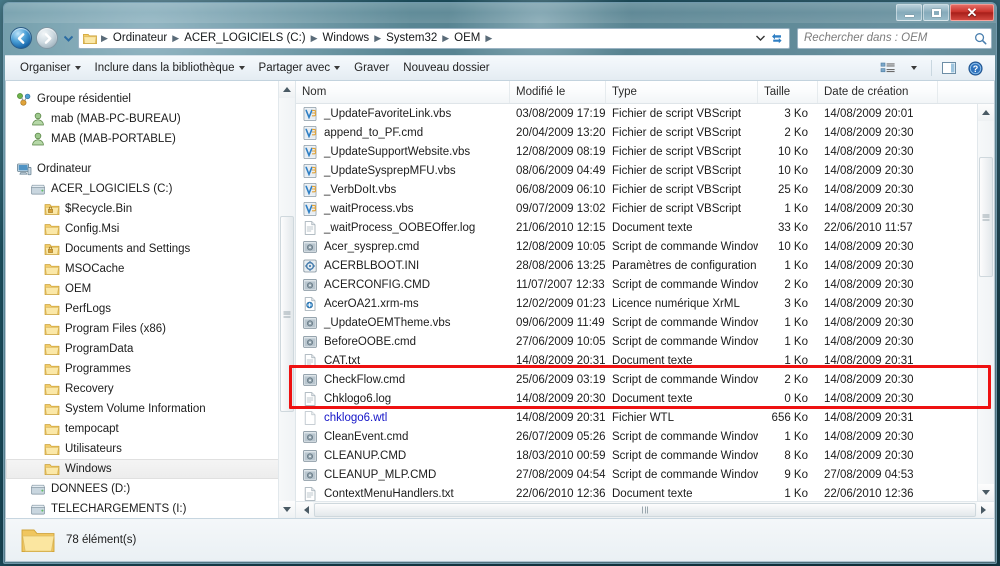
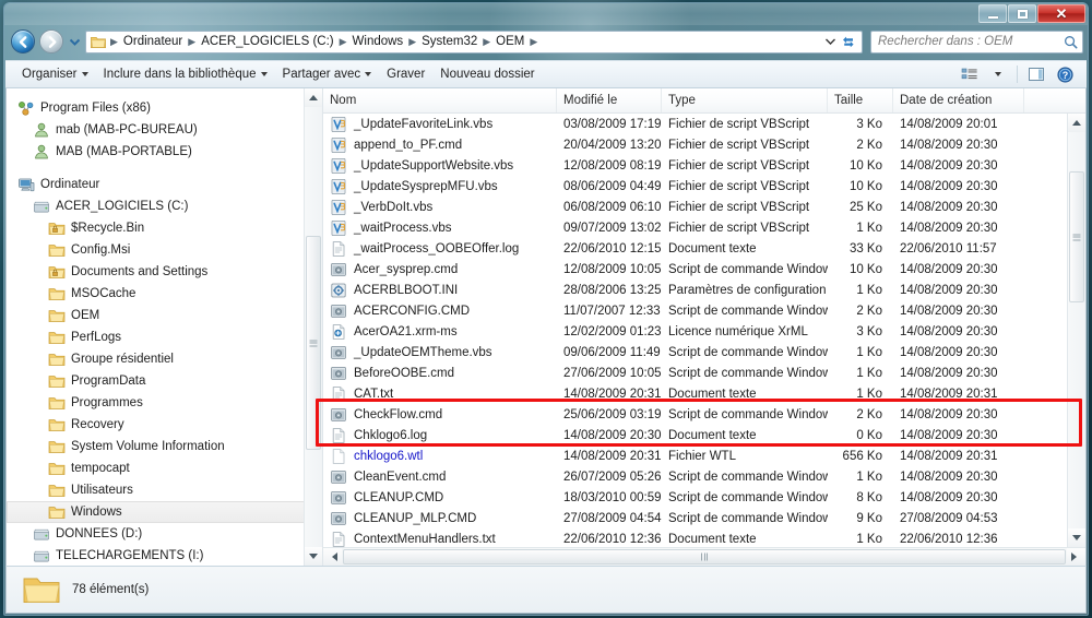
  ✕
  ▶
  Ordinateur
  ▶
  ACER_LOGICIELS (C:)
  ▶
  Windows
  ▶
  System32
  ▶
  OEM
  ▶
  Rechercher dans : OEM
  Organiser
  Inclure dans la bibliothèque
  Partager avec
  Graver
  Nouveau dossier
  ?
- Groupe résidentiel
+ Program Files (x86)
  mab (MAB-PC-BUREAU)
  MAB (MAB-PORTABLE)
  Ordinateur
  ACER_LOGICIELS (C:)
  $Recycle.Bin
  Config.Msi
  Documents and Settings
  MSOCache
  OEM
  PerfLogs
- Program Files (x86)
+ Groupe résidentiel
  ProgramData
  Programmes
  Recovery
  System Volume Information
  tempocapt
  Utilisateurs
  Windows
  DONNEES (D:)
  TELECHARGEMENTS (I:)
  Nom
  Modifié le
  Type
  Taille
  Date de création
  _UpdateFavoriteLink.vbs
  03/08/2009 17:19
  Fichier de script VBScript
  3 Ko
  14/08/2009 20:01
  append_to_PF.cmd
  20/04/2009 13:20
  Fichier de script VBScript
  2 Ko
  14/08/2009 20:30
  _UpdateSupportWebsite.vbs
  12/08/2009 08:19
  Fichier de script VBScript
  10 Ko
  14/08/2009 20:30
  _UpdateSysprepMFU.vbs
  08/06/2009 04:49
  Fichier de script VBScript
  10 Ko
  14/08/2009 20:30
  _VerbDoIt.vbs
  06/08/2009 06:10
  Fichier de script VBScript
  25 Ko
  14/08/2009 20:30
  _waitProcess.vbs
  09/07/2009 13:02
  Fichier de script VBScript
  1 Ko
  14/08/2009 20:30
  _waitProcess_OOBEOffer.log
- 21/06/2010 12:15
+ 22/06/2010 12:15
  Document texte
  33 Ko
  22/06/2010 11:57
  Acer_sysprep.cmd
  12/08/2009 10:05
  Script de commande Window
  10 Ko
  14/08/2009 20:30
  ACERBLBOOT.INI
  28/08/2006 13:25
  Paramètres de configuration
  1 Ko
  14/08/2009 20:30
  ACERCONFIG.CMD
  11/07/2007 12:33
  Script de commande Window
  2 Ko
  14/08/2009 20:30
  AcerOA21.xrm-ms
  12/02/2009 01:23
  Licence numérique XrML
  3 Ko
  14/08/2009 20:30
  _UpdateOEMTheme.vbs
  09/06/2009 11:49
  Script de commande Window
  1 Ko
  14/08/2009 20:30
  BeforeOOBE.cmd
  27/06/2009 10:05
  Script de commande Window
  1 Ko
  14/08/2009 20:30
  CAT.txt
  14/08/2009 20:31
  Document texte
  1 Ko
  14/08/2009 20:31
  CheckFlow.cmd
  25/06/2009 03:19
  Script de commande Window
  2 Ko
  14/08/2009 20:30
  Chklogo6.log
  14/08/2009 20:30
  Document texte
  0 Ko
  14/08/2009 20:30
  chklogo6.wtl
  14/08/2009 20:31
  Fichier WTL
  656 Ko
  14/08/2009 20:31
  CleanEvent.cmd
  26/07/2009 05:26
  Script de commande Window
  1 Ko
  14/08/2009 20:30
  CLEANUP.CMD
  18/03/2010 00:59
  Script de commande Window
  8 Ko
  14/08/2009 20:30
  CLEANUP_MLP.CMD
  27/08/2009 04:54
  Script de commande Window
  9 Ko
  27/08/2009 04:53
  ContextMenuHandlers.txt
  22/06/2010 12:36
  Document texte
  1 Ko
  22/06/2010 12:36
  78 élément(s)
